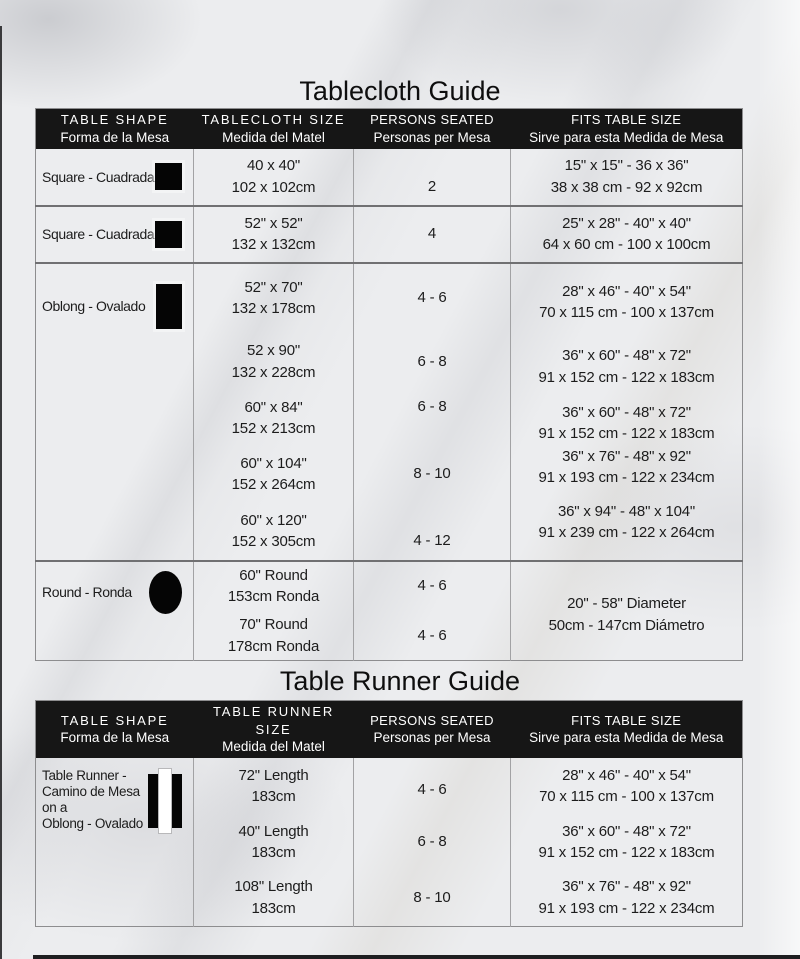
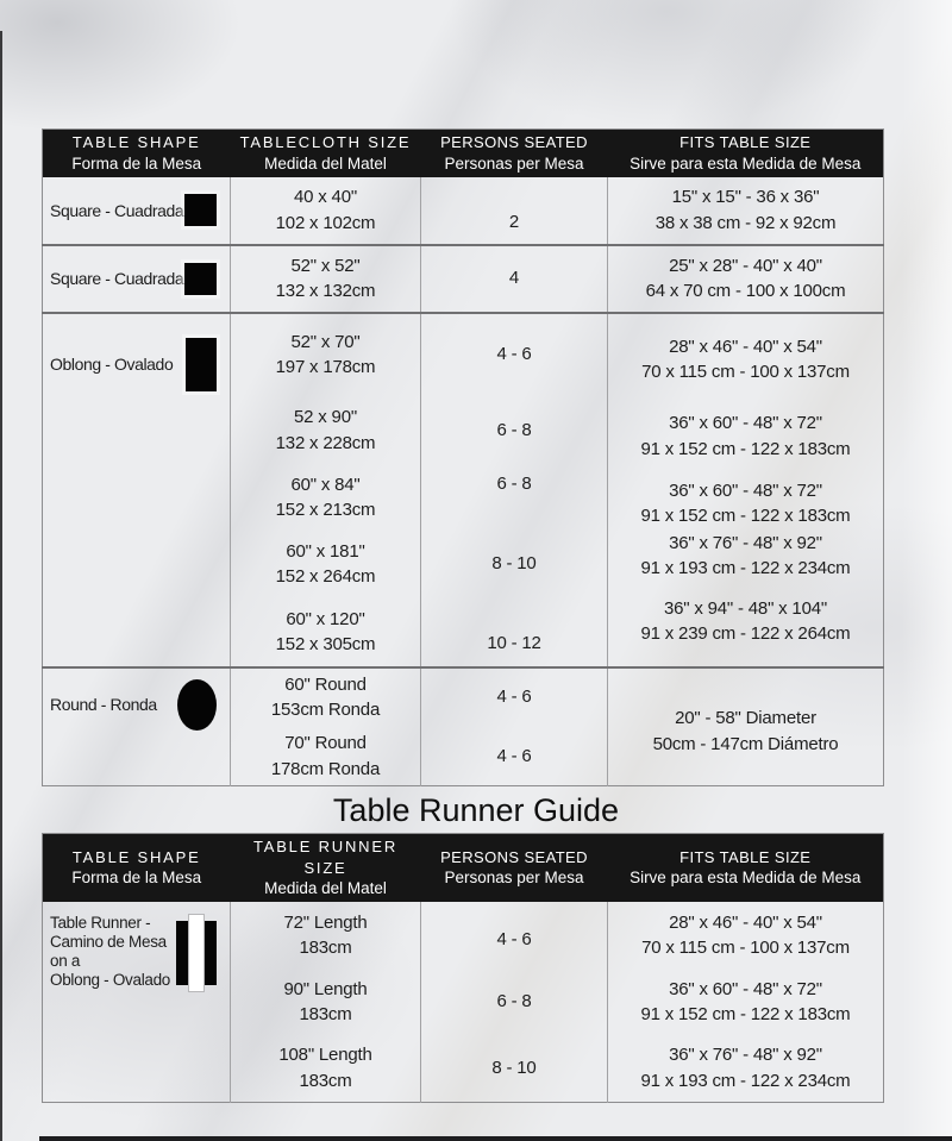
- Tablecloth Guide
  TABLE SHAPE Forma de la Mesa	TABLECLOTH SIZE Medida del Matel	PERSONS SEATED Personas per Mesa	FITS TABLE SIZE Sirve para esta Medida de Mesa
  Square - Cuadrada	40 x 40" 102 x 102cm	2	15" x 15" - 36 x 36" 38 x 38 cm - 92 x 92cm
- Square - Cuadrada	52" x 52" 132 x 132cm	4	25" x 28" - 40" x 40" 64 x 60 cm - 100 x 100cm
+ Square - Cuadrada	52" x 52" 132 x 132cm	4	25" x 28" - 40" x 40" 64 x 70 cm - 100 x 100cm
- Oblong - Ovalado	52" x 70" 132 x 178cm	4 - 6	28" x 46" - 40" x 54" 70 x 115 cm - 100 x 137cm
+ Oblong - Ovalado	52" x 70" 197 x 178cm	4 - 6	28" x 46" - 40" x 54" 70 x 115 cm - 100 x 137cm
  52 x 90" 132 x 228cm	6 - 8	36" x 60" - 48" x 72" 91 x 152 cm - 122 x 183cm
  60" x 84" 152 x 213cm	6 - 8	36" x 60" - 48" x 72" 91 x 152 cm - 122 x 183cm
- 60" x 104" 152 x 264cm	8 - 10	36" x 76" - 48" x 92" 91 x 193 cm - 122 x 234cm
+ 60" x 181" 152 x 264cm	8 - 10	36" x 76" - 48" x 92" 91 x 193 cm - 122 x 234cm
- 60" x 120" 152 x 305cm	4 - 12	36" x 94" - 48" x 104" 91 x 239 cm - 122 x 264cm
+ 60" x 120" 152 x 305cm	10 - 12	36" x 94" - 48" x 104" 91 x 239 cm - 122 x 264cm
  Round - Ronda	60" Round 153cm Ronda	4 - 6	20" - 58" Diameter 50cm - 147cm Diámetro
  70" Round 178cm Ronda	4 - 6
  Table Runner Guide
  TABLE SHAPE Forma de la Mesa	TABLE RUNNER SIZE Medida del Matel	PERSONS SEATED Personas per Mesa	FITS TABLE SIZE Sirve para esta Medida de Mesa
  Table Runner - Camino de Mesa on a Oblong - Ovalado	72" Length 183cm	4 - 6	28" x 46" - 40" x 54" 70 x 115 cm - 100 x 137cm
- 40" Length 183cm	6 - 8	36" x 60" - 48" x 72" 91 x 152 cm - 122 x 183cm
+ 90" Length 183cm	6 - 8	36" x 60" - 48" x 72" 91 x 152 cm - 122 x 183cm
  108" Length 183cm	8 - 10	36" x 76" - 48" x 92" 91 x 193 cm - 122 x 234cm
